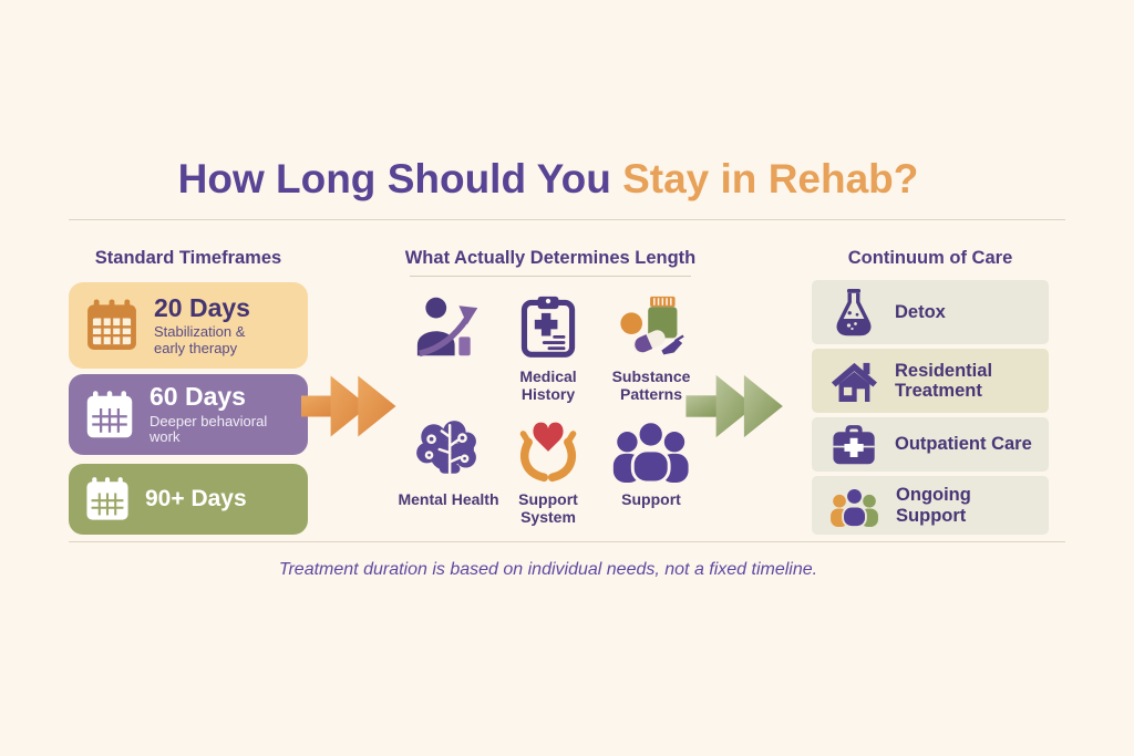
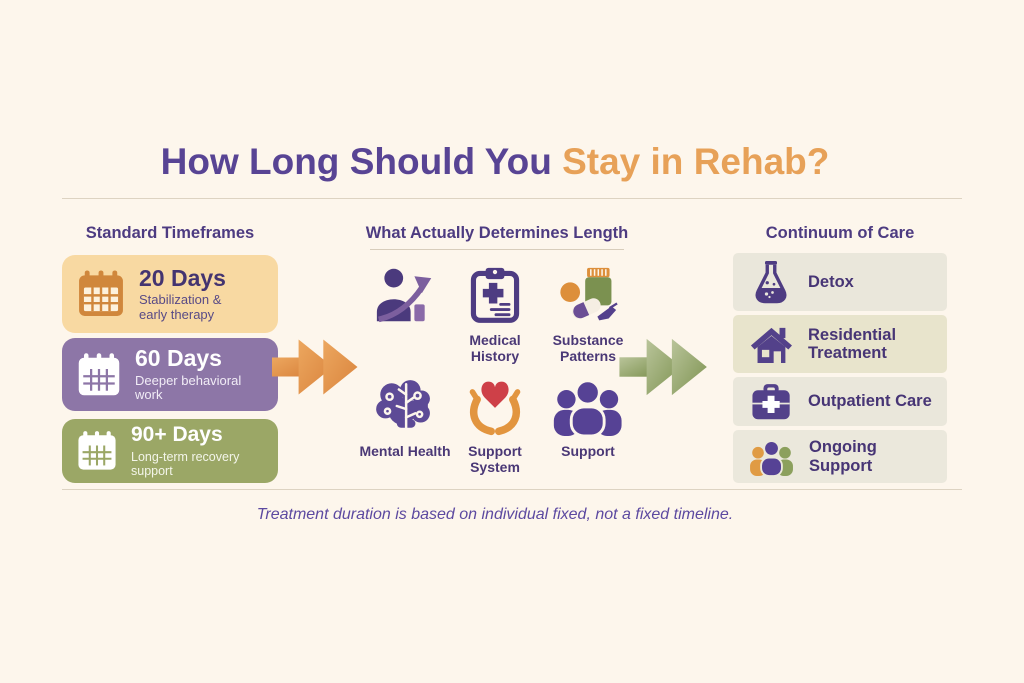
  How Long Should You Stay in Rehab?
  Standard Timeframes
  20 Days
  Stabilization &
  early therapy
  60 Days
  Deeper behavioral
  work
  90+ Days
+ Long-term recovery
+ support
  What Actually Determines Length
  Medical
  History
  Substance
  Patterns
  Mental Health
  Support
  System
  Support
  Continuum of Care
  Detox
  Residential
  Treatment
  Outpatient Care
  Ongoing Support
- Treatment duration is based on individual needs, not a fixed timeline.
+ Treatment duration is based on individual fixed, not a fixed timeline.
